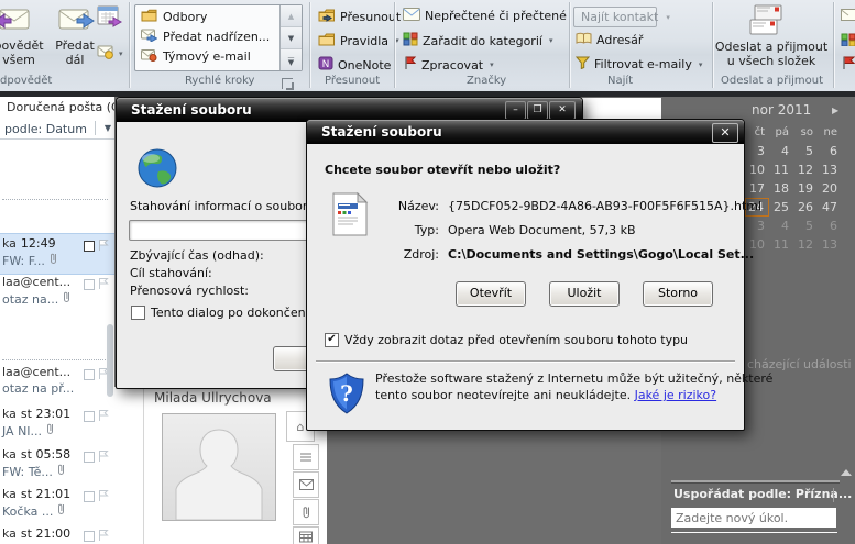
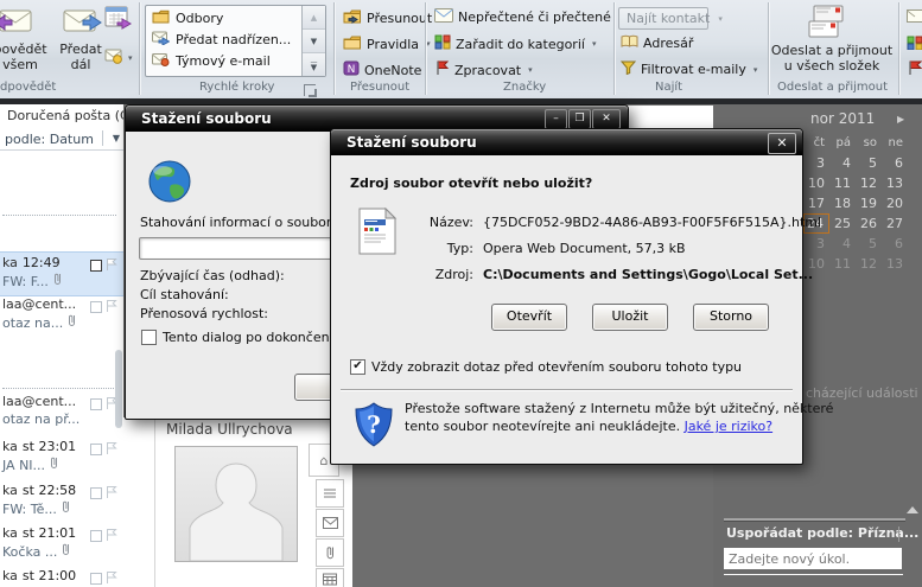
  ovědět
  všem
  Předat
  dál
  ▾
  dpovědět
  Odbory
  Předat nadřízen...
  Týmový e-mail
  ▲
  ▼
  ▼
  Rychlé kroky
  Přesunout
  Pravidla
  ▾
  N
  OneNote
  Přesunout
  Nepřečtené či přečtené
  Zařadit do kategorií
  ▾
  Zpracovat
  ▾
  Značky
  Najít kontakt
  ▾
  Adresář
  Filtrovat e-maily
  ▾
  Najít
  Odeslat a přijmout
  u všech složek
  Odeslat a přijmout
  Milada Ullrychova
  ⌂
  Doručená pošta (
  podle: Datum
  ▼
  ka 12:49
  FW: F...
  laa@cent...
  otaz na...
  laa@cent...
  otaz na př...
  ka st 23:01
  JA NI...
- ka st 05:58
+ ka st 22:58
  FW: Tě...
  ka st 21:01
  Kočka ...
  ka st 21:00
  nor 2011
  ▶
  čt
  pá
  so
  ne
  3
  4
  5
  6
  10
  11
  12
  13
  17
  18
  19
  20
  24
  25
  26
- 47
+ 27
  3
  4
  5
  6
  10
  11
  12
  13
  cházející události
  Uspořádat podle: Přízna...
  Zadejte nový úkol.
  Stažení souboru
  –
  ❒
  ✕
  Stahování informací o soubo
  Zbývající čas (odhad):
  Cíl stahování:
  Přenosová rychlost:
  Tento dialog po dokončen
  Stažení souboru
  ✕
- Chcete soubor otevřít nebo uložit?
+ Zdroj soubor otevřít nebo uložit?
  Název: {75DCF052-9BD2-4A86-AB93-F00F5F6F515A}.html
  Typ: Opera Web Document, 57,3 kB
  Zdroj: C:\Documents and Settings\Gogo\Local Set...
  Otevřít
  Uložit
  Storno
  ✔
  Vždy zobrazit dotaz před otevřením souboru tohoto typu
  ?
  Přestože software stažený z Internetu může být užitečný, některé
  tento soubor neotevírejte ani neukládejte. Jaké je riziko?
